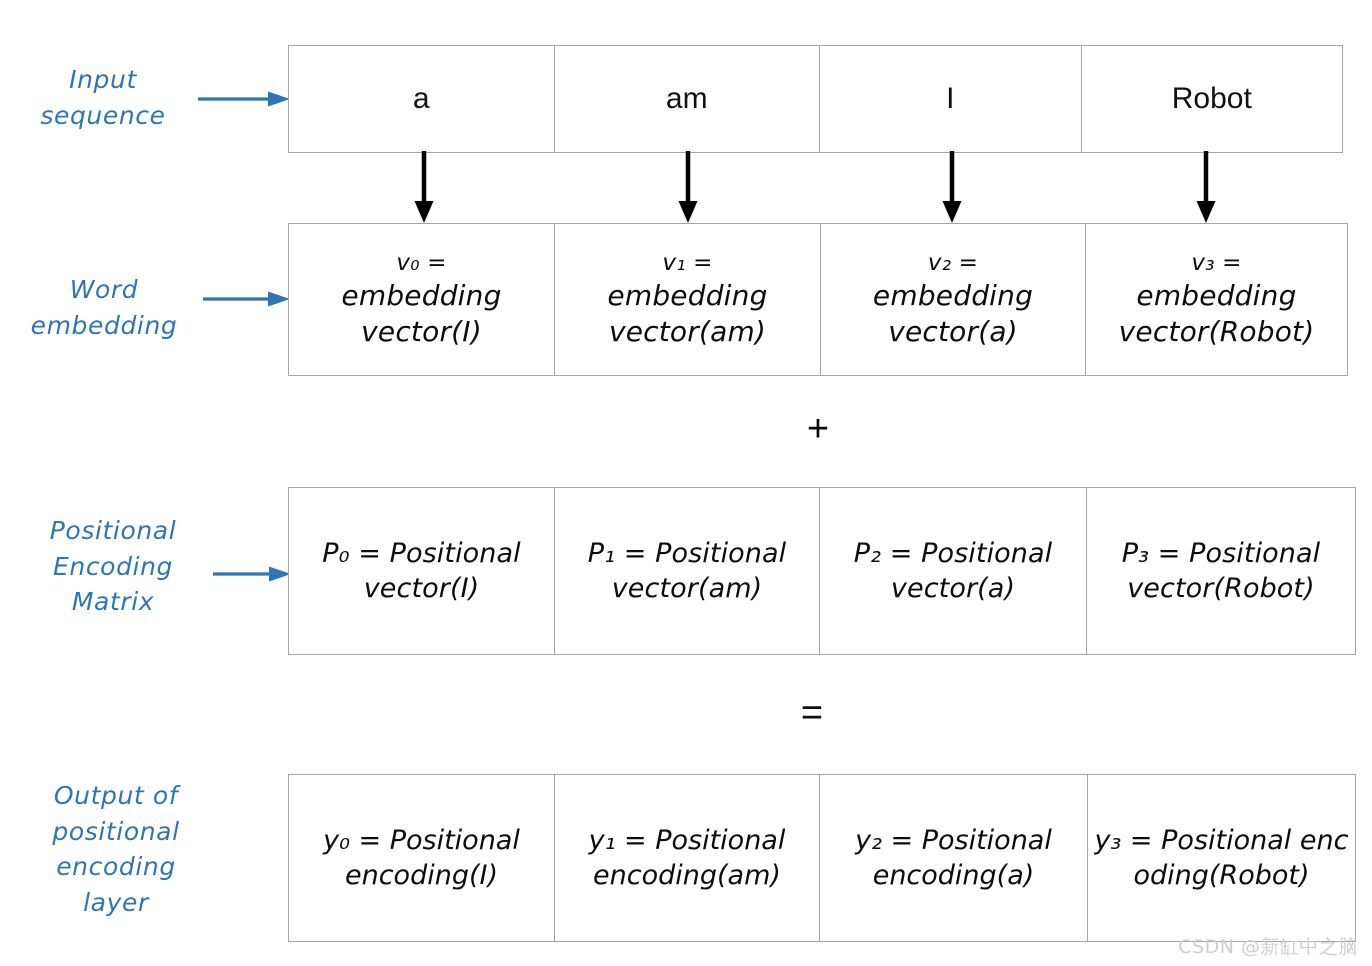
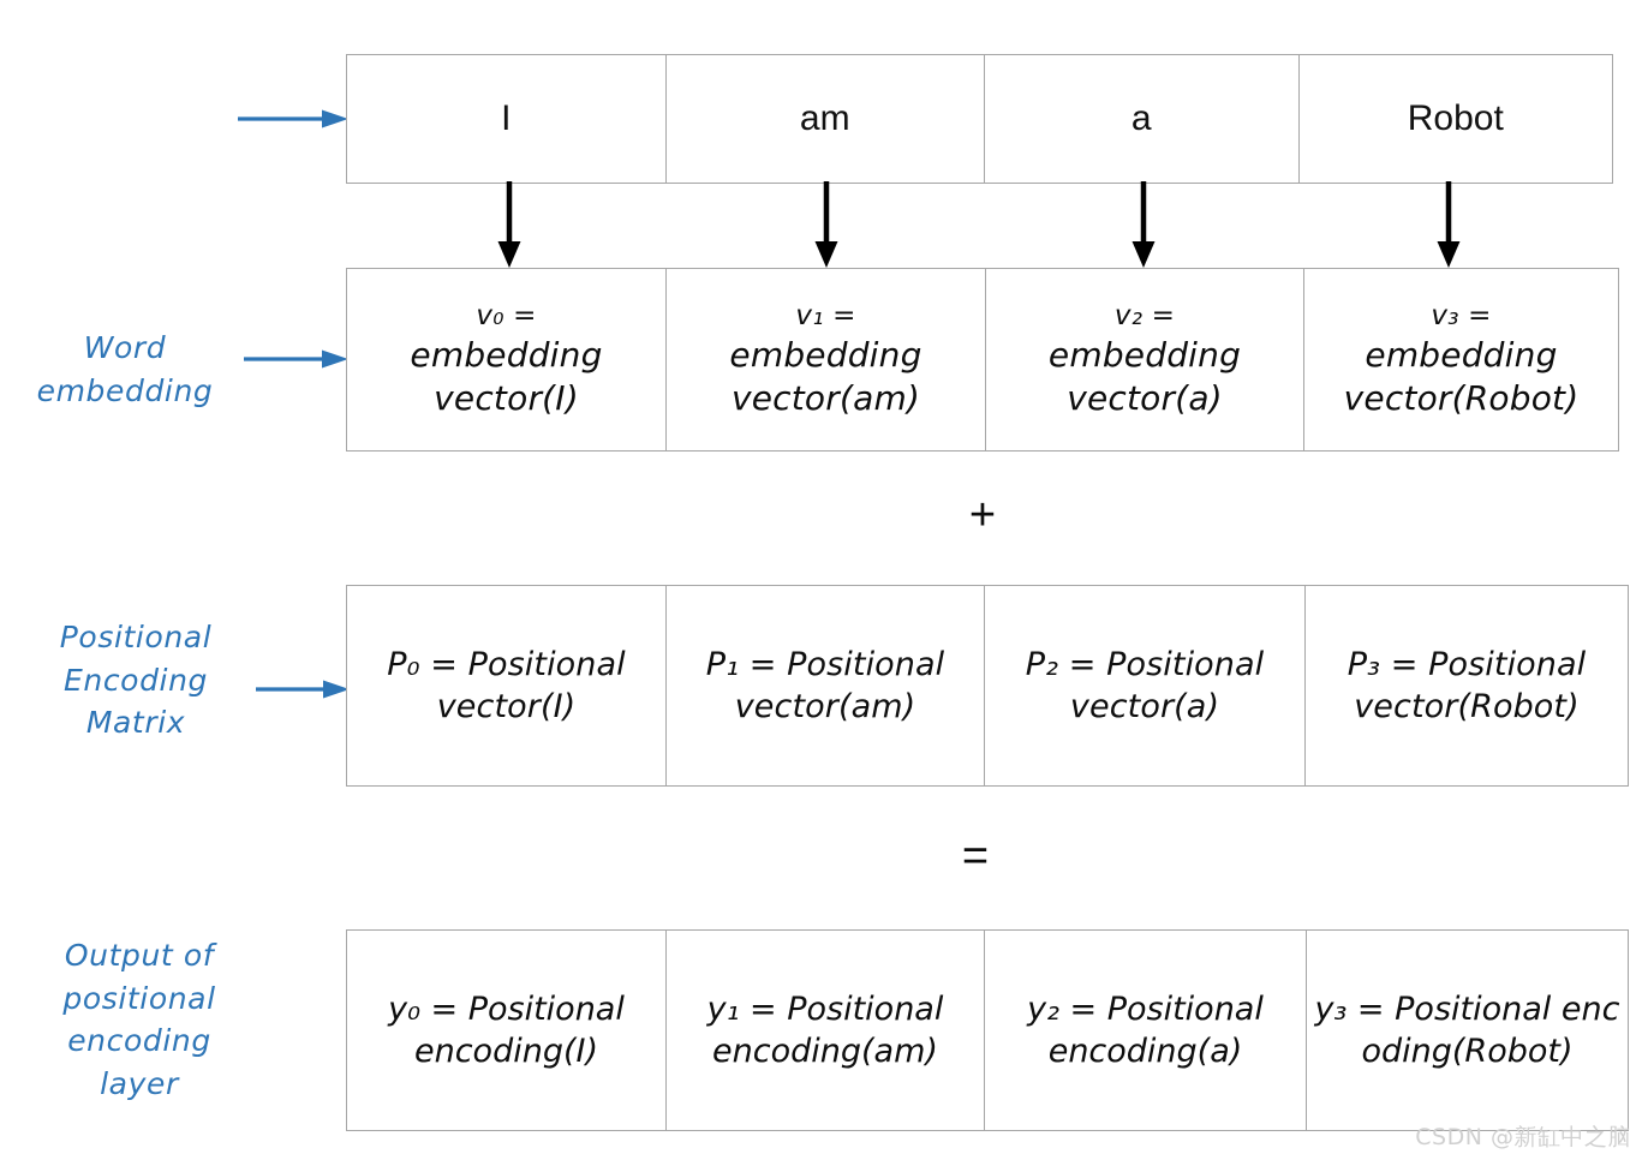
- Input
- sequence
  Word
  embedding
  Positional
  Encoding
  Matrix
  Output of
  positional
  encoding
  layer
- a
+ I
  am
- I
+ a
  Robot
  v₀ =
  embedding
  vector(I)
  v₁ =
  embedding
  vector(am)
  v₂ =
  embedding
  vector(a)
  v₃ =
  embedding
  vector(Robot)
  +
  P₀ = Positional vector(I)
  P₁ = Positional vector(am)
  P₂ = Positional vector(a)
  P₃ = Positional vector(Robot)
  =
  y₀ = Positional encoding(I)
  y₁ = Positional encoding(am)
  y₂ = Positional encoding(a)
  y₃ = Positional encoding(Robot)
  CSDN @新缸中之脑
